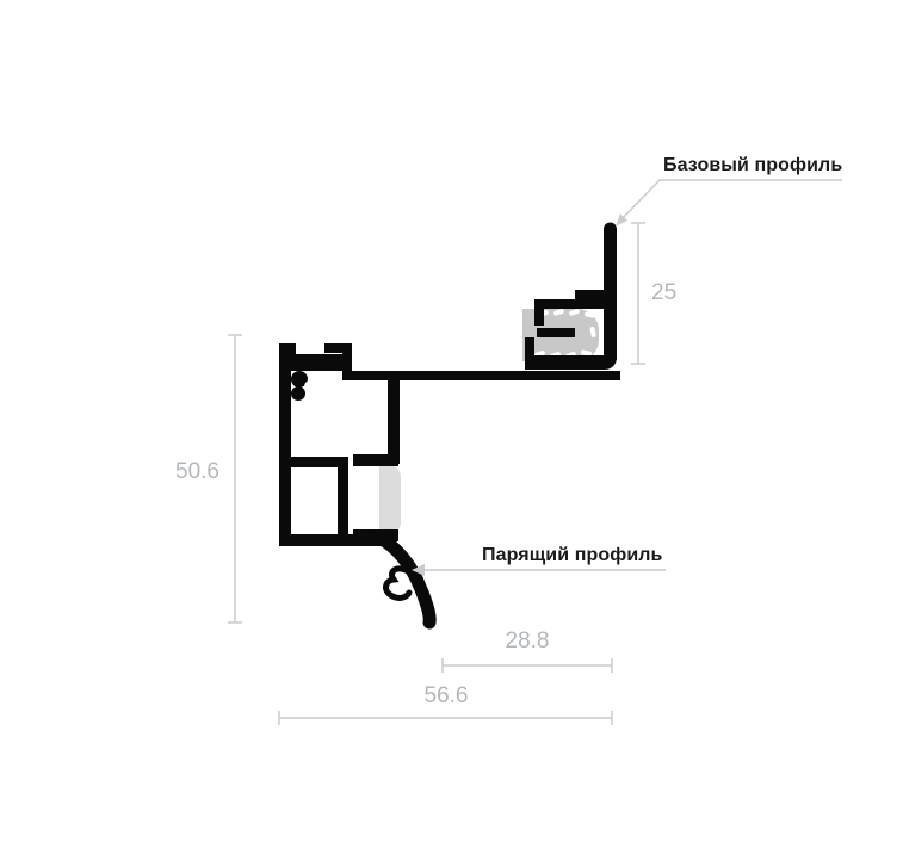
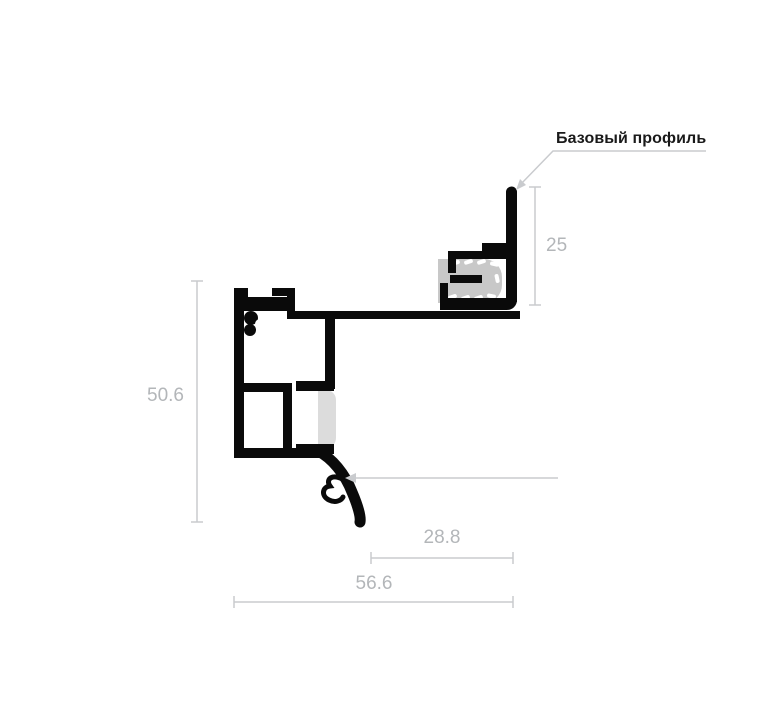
  Базовый профиль
- Парящий профиль
  25
  50.6
  28.8
  56.6
